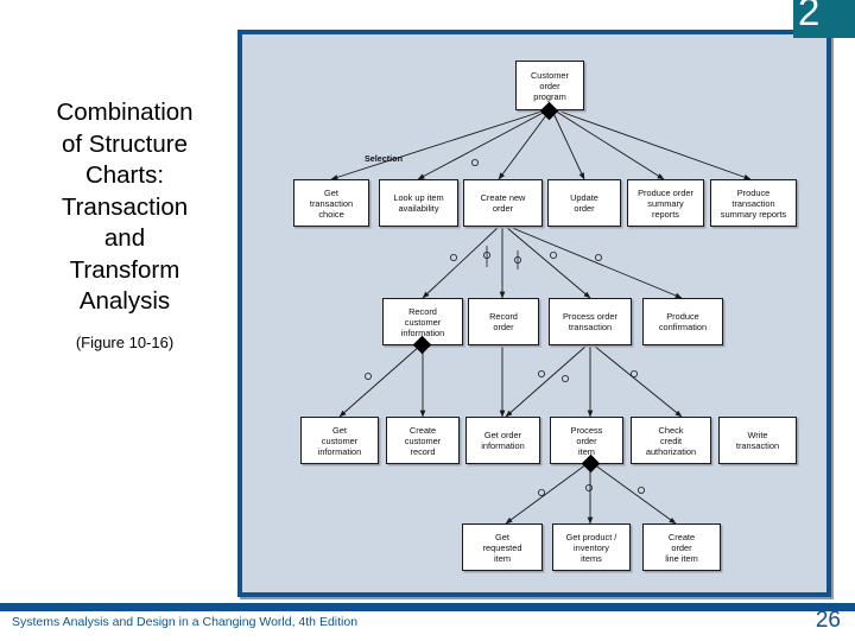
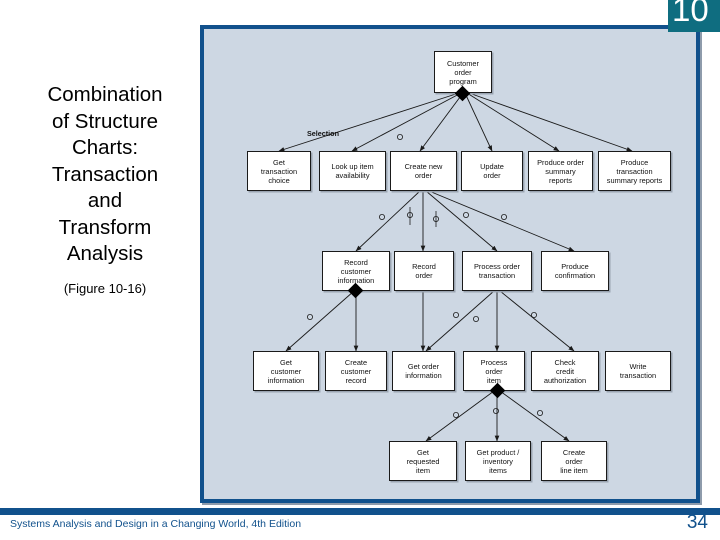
- 2
+ 10
  Combination
  of Structure
  Charts:
  Transaction
  and
  Transform
  Analysis
  (Figure 10-16)
  Customer
  order
  program
  Get
  transaction
  choice
  Look up item
  availability
  Create new
  order
  Update
  order
  Produce order
  summary
  reports
  Produce
  transaction
  summary reports
  Selection
  Record
  customer
  information
  Record
  order
  Process order
  transaction
  Produce
  confirmation
  Get
  customer
  information
  Create
  customer
  record
  Get order
  information
  Process
  order
  item
  Check
  credit
  authorization
  Write
  transaction
  Get
  requested
  item
  Get product /
  inventory
  items
  Create
  order
  line item
  Systems Analysis and Design in a Changing World, 4th Edition
- 26
+ 34
